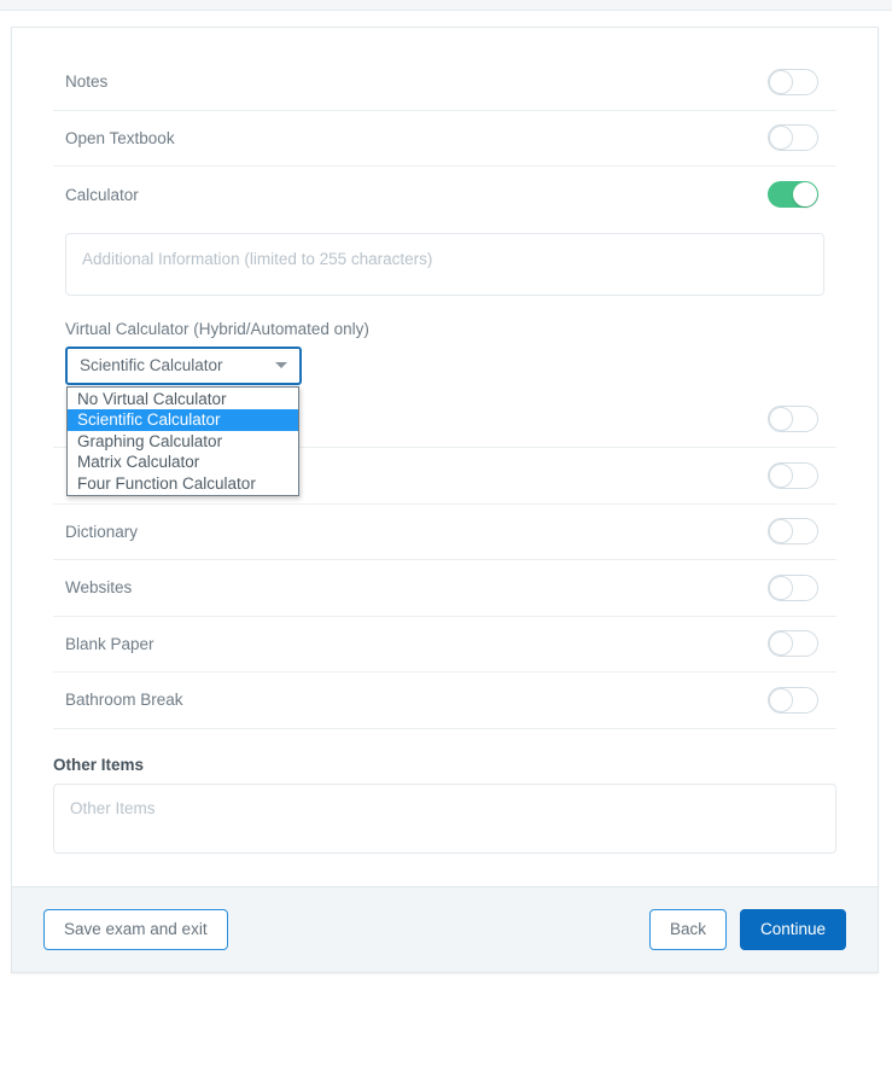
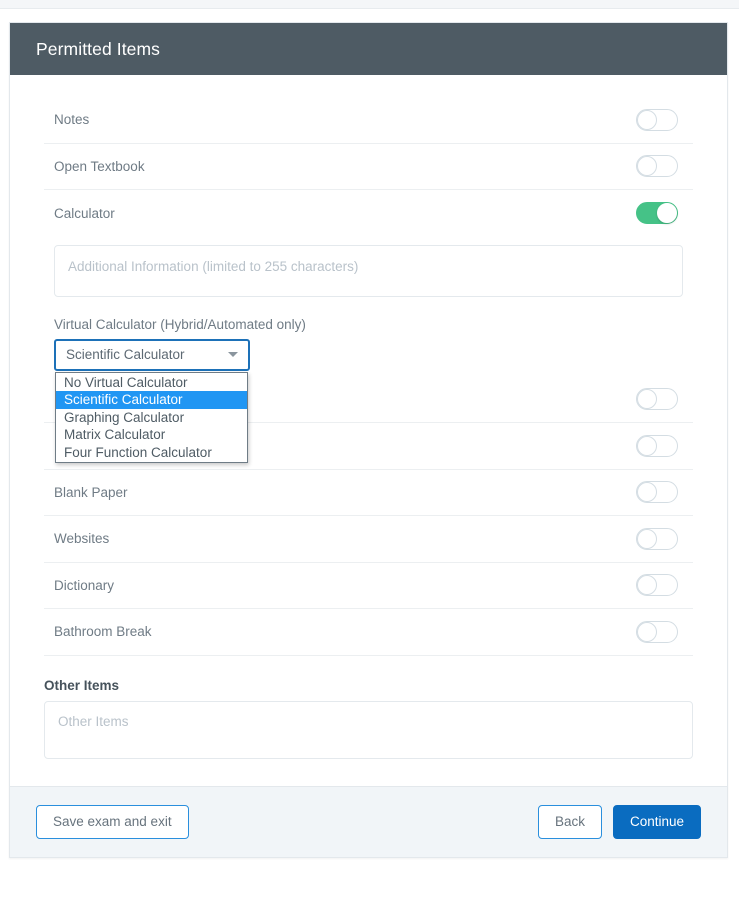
+ Permitted Items
  Notes
  Open Textbook
  Calculator
  Additional Information (limited to 255 characters)
  Virtual Calculator (Hybrid/Automated only)
  Scientific Calculator
  No Virtual Calculator
  Scientific Calculator
  Graphing Calculator
  Matrix Calculator
  Four Function Calculator
- Dictionary
+ Blank Paper
  Websites
- Blank Paper
+ Dictionary
  Bathroom Break
  Other Items
  Other Items
  Save exam and exit
  Back
  Continue
